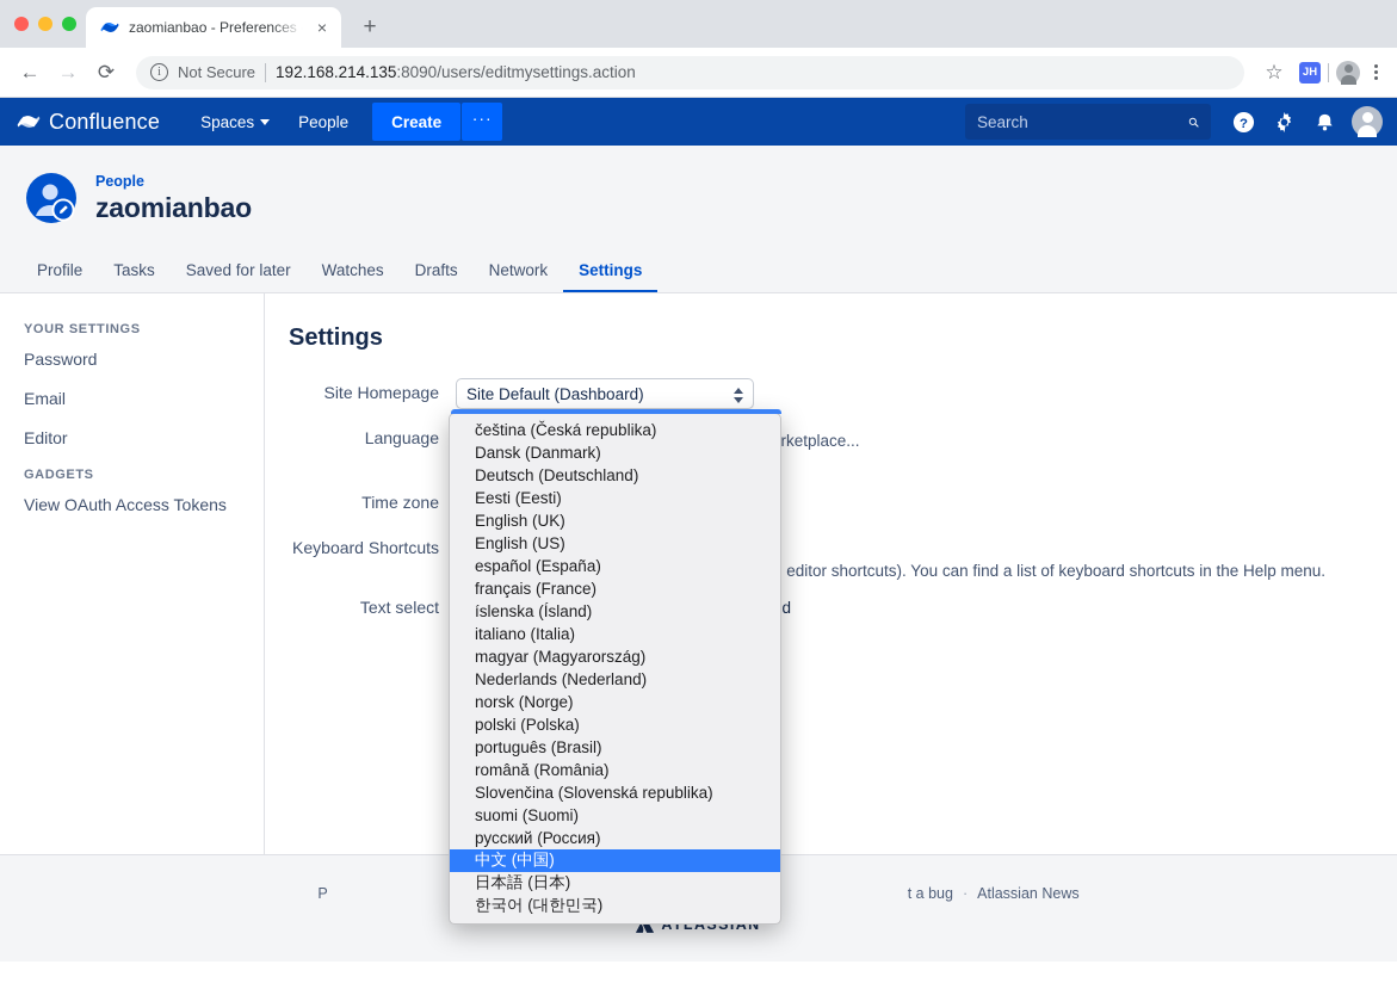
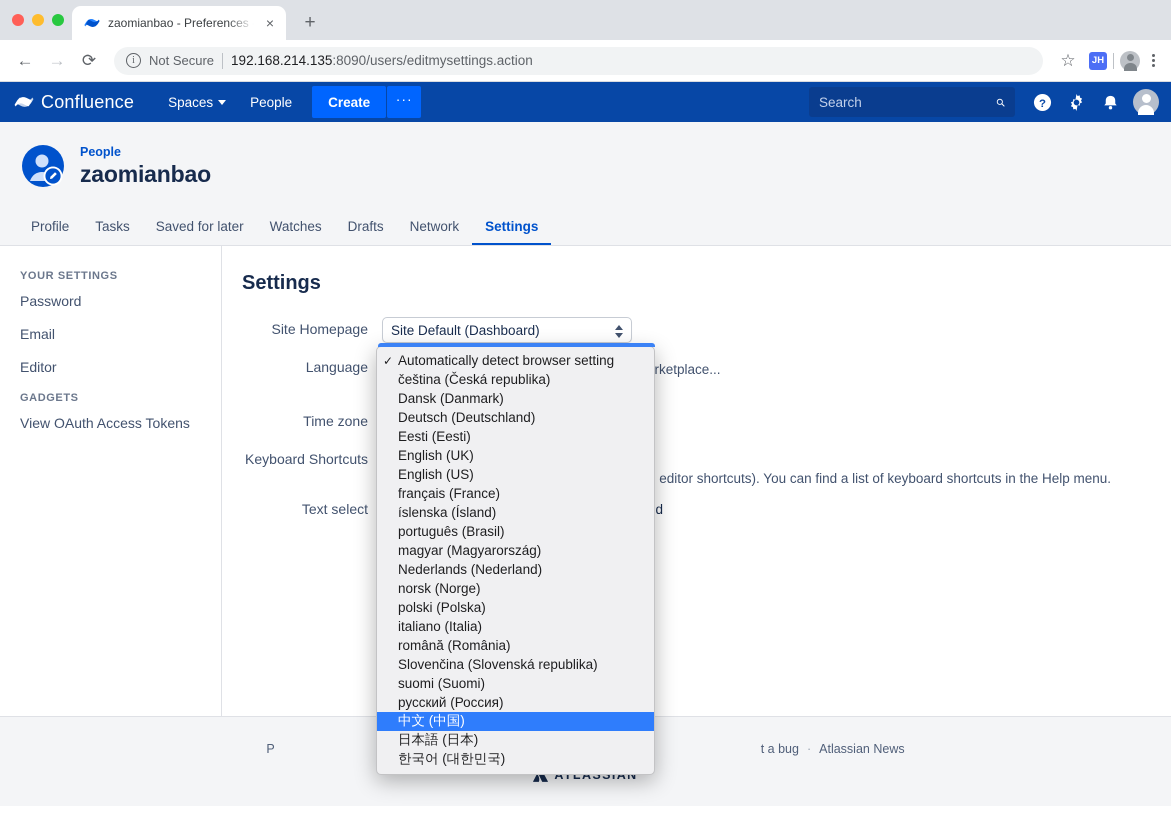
  zaomianbao - Preferences
  ×
  +
  ←
  →
  ⟳
  i
  Not Secure
  192.168.214.135:8090/users/editmysettings.action
  ☆
  JH
  Confluence
  Spaces
  People
  Create
  ···
  Search
  ?
  People
  zaomianbao
  Profile
  Tasks
  Saved for later
  Watches
  Drafts
  Network
  Settings
  YOUR SETTINGS
  Password
  Email
  Editor
  GADGETS
  View OAuth Access Tokens
  Settings
  Site Homepage
  Site Default (Dashboard)
  Language
  rketplace...
  Time zone
  Keyboard Shortcuts
  editor shortcuts). You can find a list of keyboard shortcuts in the Help menu.
  Text select
  P
  t a bug
  ·
  Atlassian News
+ ✓
+ Automatically detect browser setting
  čeština (Česká republika)
  Dansk (Danmark)
  Deutsch (Deutschland)
  Eesti (Eesti)
  English (UK)
  English (US)
- español (España)
  français (France)
  íslenska (Ísland)
- italiano (Italia)
+ português (Brasil)
  magyar (Magyarország)
  Nederlands (Nederland)
  norsk (Norge)
  polski (Polska)
- português (Brasil)
+ italiano (Italia)
  română (România)
  Slovenčina (Slovenská republika)
  suomi (Suomi)
  русский (Россия)
  中文 (中国)
  日本語 (日本)
  한국어 (대한민국)
